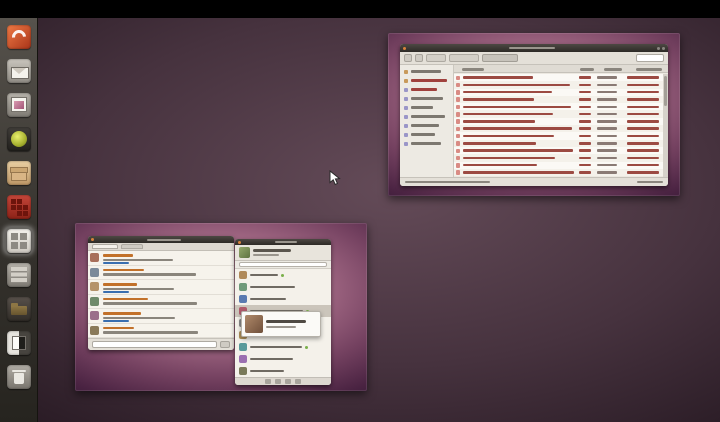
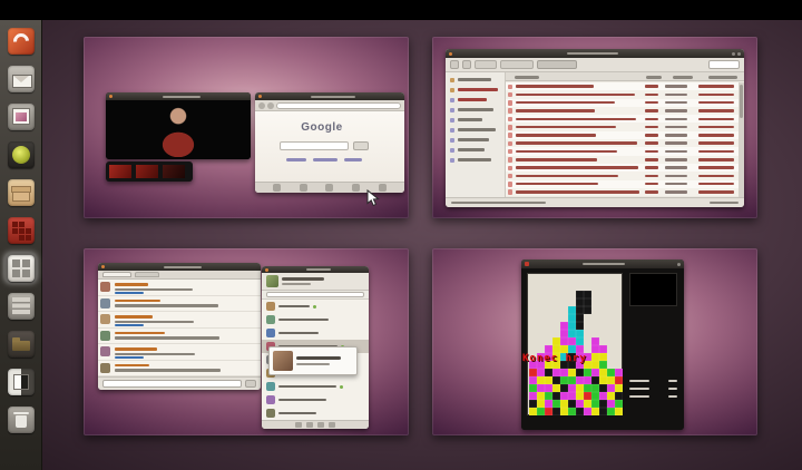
+ Google
+ Konec hry
